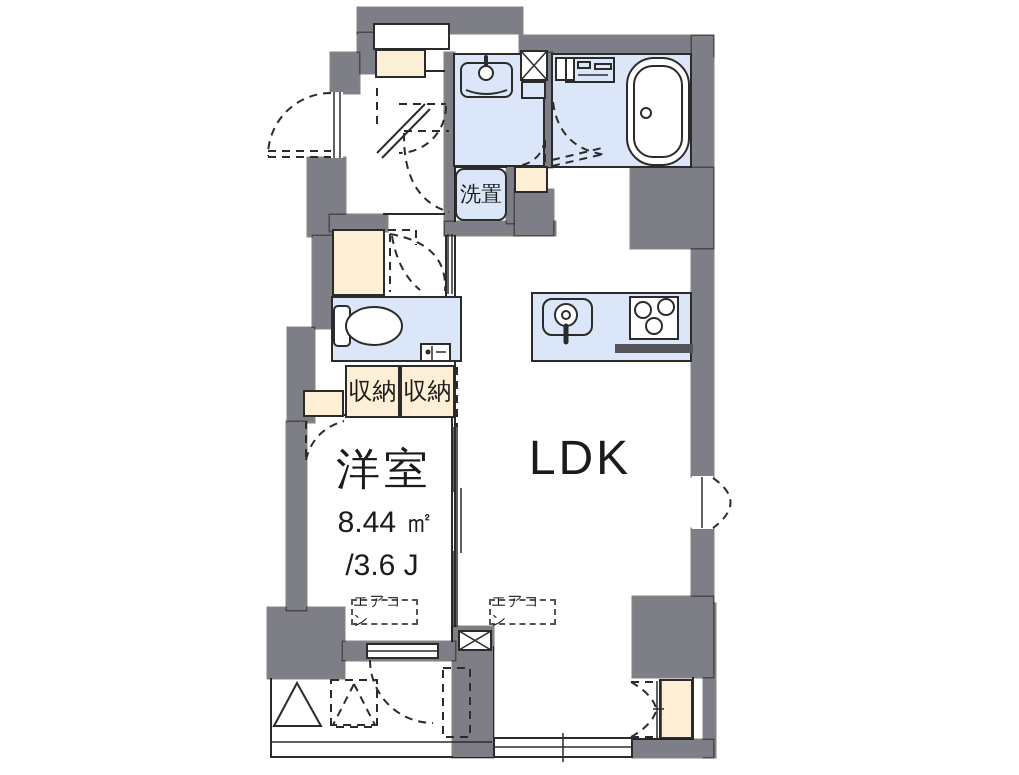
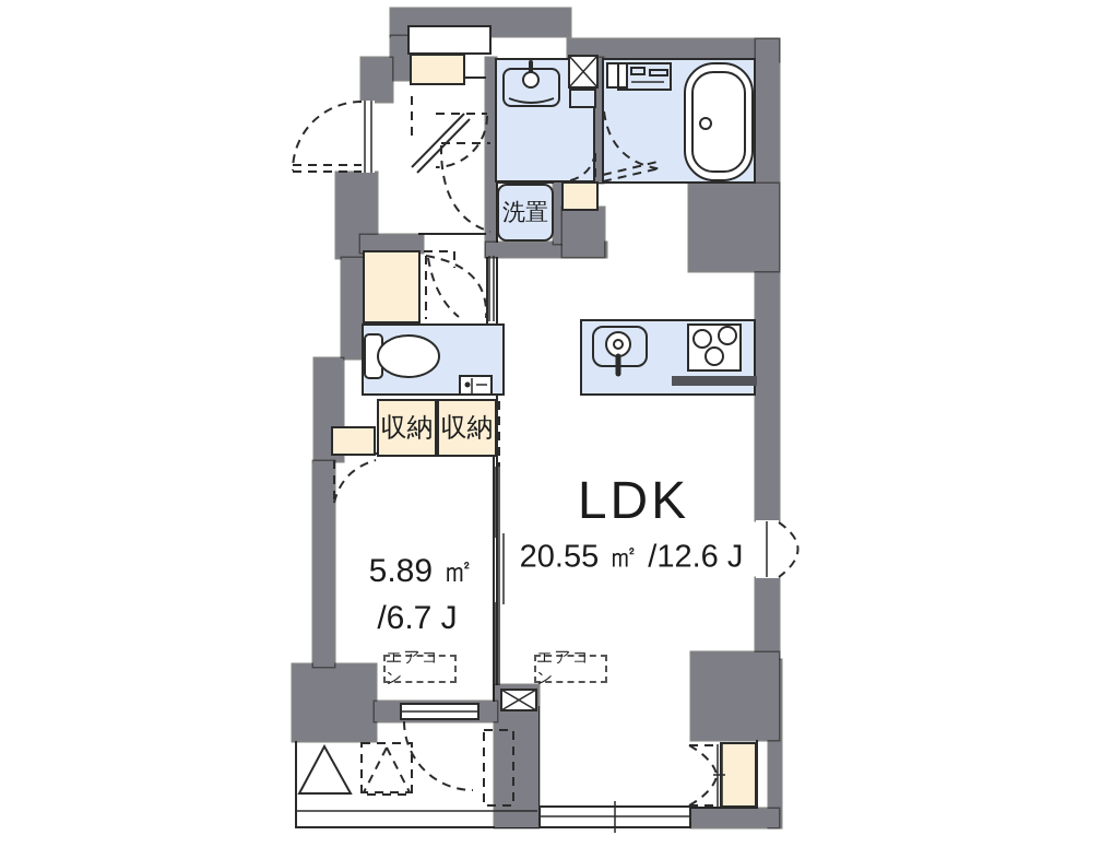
  洗置
  収納
  収納
- 洋室
- 8.44 ㎡
+ 5.89 ㎡
- /3.6 J
+ /6.7 J
  LDK
+ 20.55 ㎡ /12.6 J
  エアコン
  エアコン
